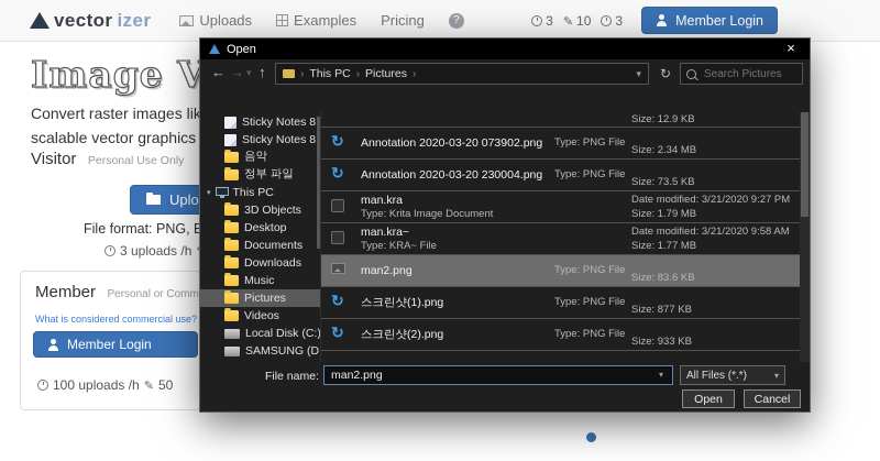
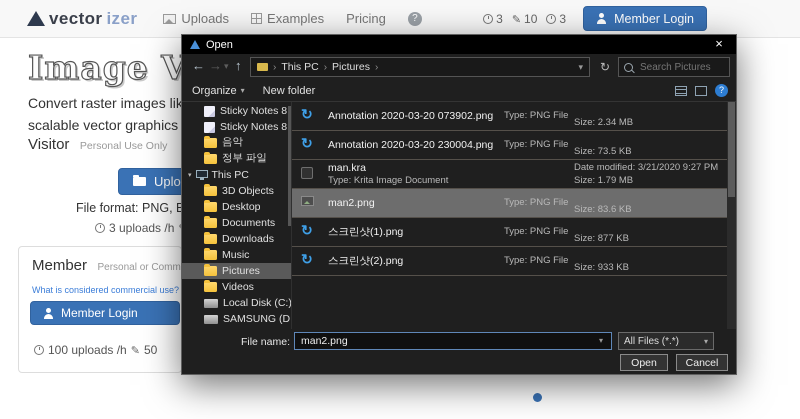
  vector
  izer
  Uploads
  Examples
  Pricing
  3
  10
  3
  Member Login
  Convert raster images lik
  scalable vector graphics
  Visitor Personal Use Only
  File format: PNG,
  3 uploads /h
  Member Personal or Comm
  What is considered commercial use?
  Member Login
  100 uploads /h
  50
  Open
  This PC
  Pictures
  Search Pictures
+ Organize
+ New folder
  Sticky Notes 8
  Sticky Notes 8
  음악
  정부 파일
  This PC
  3D Objects
  Desktop
  Documents
  Downloads
  Music
  Pictures
  Videos
  Local Disk (C:)
  SAMSUNG (D
- Size: 12.9 KB
  Annotation 2020-03-20 073902.png
  Type: PNG File
  Size: 2.34 MB
  Annotation 2020-03-20 230004.png
  Type: PNG File
  Size: 73.5 KB
  man.kra
  Type: Krita Image Document
  Date modified: 3/21/2020 9:27 PM
  Size: 1.79 MB
- man.kra~
- Type: KRA~ File
- Date modified: 3/21/2020 9:58 AM
- Size: 1.77 MB
  man2.png
  Type: PNG File
  Size: 83.6 KB
  스크린샷(1).png
  Type: PNG File
  Size: 877 KB
  스크린샷(2).png
  Type: PNG File
  Size: 933 KB
  File name:
  man2.png
  All Files (*.*)
  Open
  Cancel
